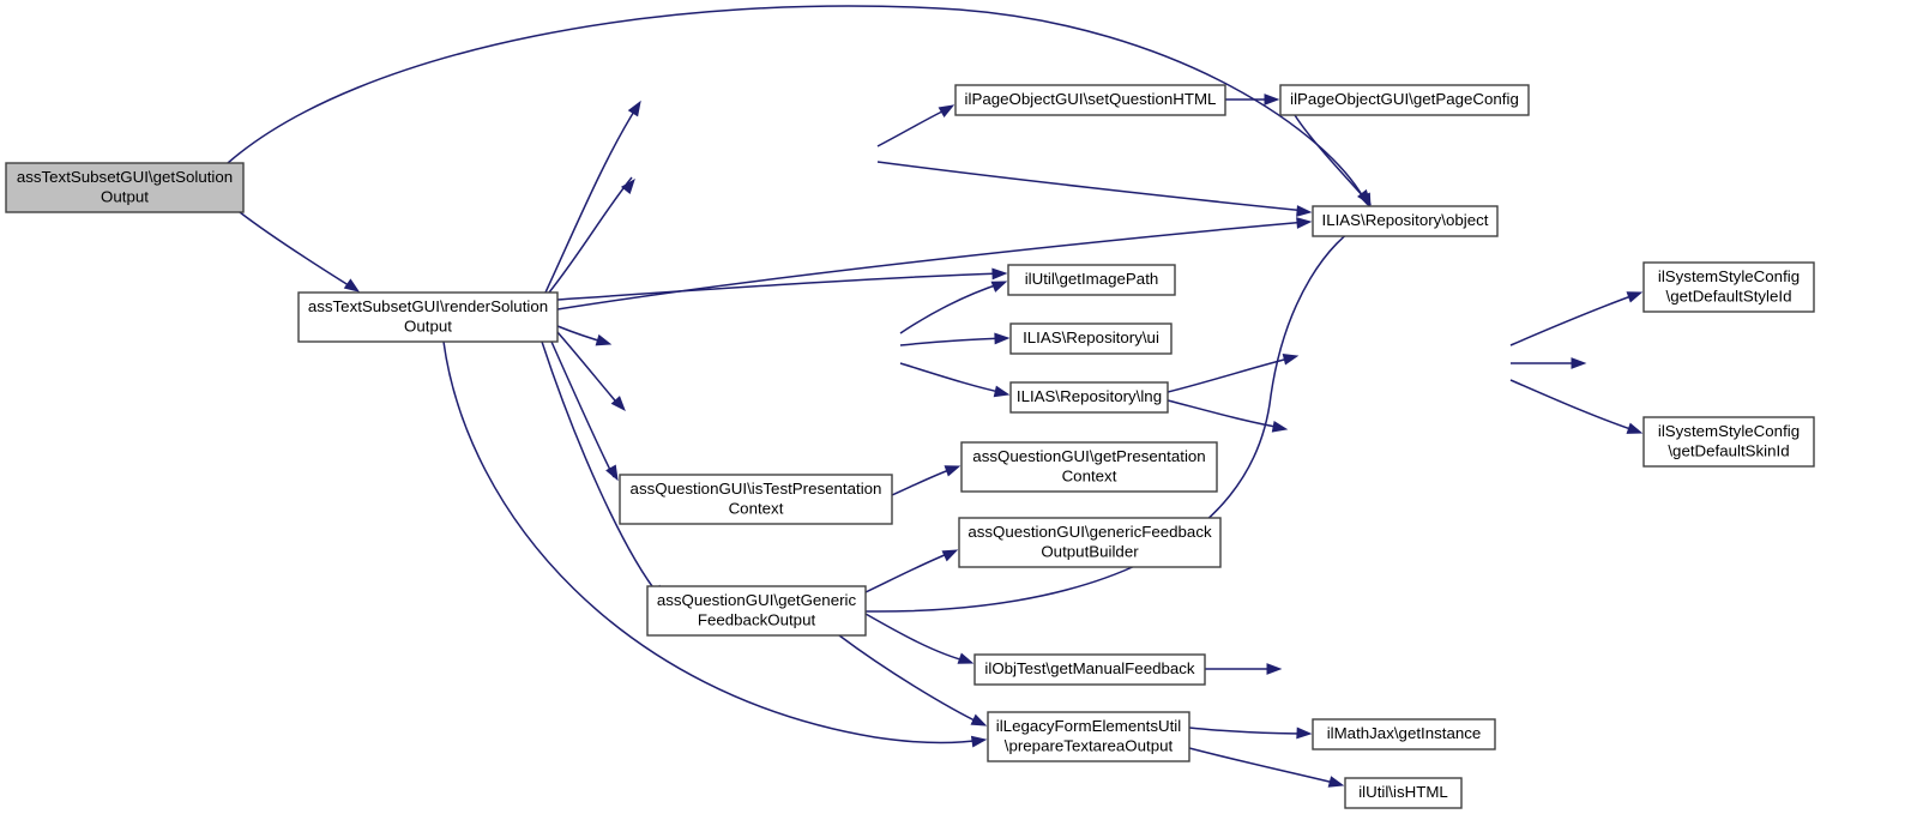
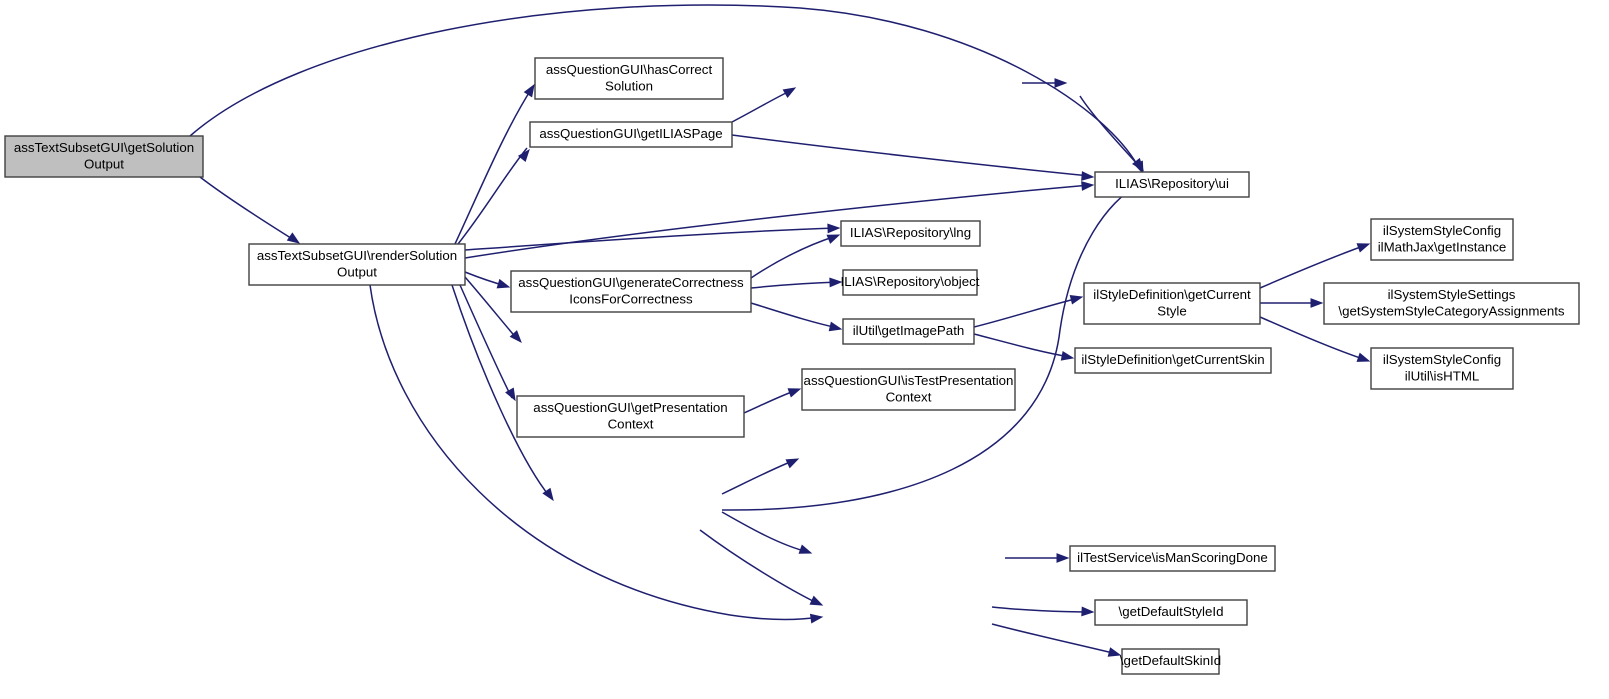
  assTextSubsetGUI\getSolution
  Output
  assTextSubsetGUI\renderSolution
  Output
+ assQuestionGUI\hasCorrect
+ Solution
+ assQuestionGUI\getILIASPage
- ilUtil\getImagePath
+ ILIAS\Repository\lng
+ assQuestionGUI\generateCorrectness
+ IconsForCorrectness
- ILIAS\Repository\ui
+ ILIAS\Repository\object
- ILIAS\Repository\lng
+ ilUtil\getImagePath
- assQuestionGUI\getPresentation
+ assQuestionGUI\isTestPresentation
  Context
- assQuestionGUI\isTestPresentation
+ assQuestionGUI\getPresentation
  Context
- assQuestionGUI\genericFeedback
- OutputBuilder
- assQuestionGUI\getGeneric
- FeedbackOutput
- ilObjTest\getManualFeedback
- ilLegacyFormElementsUtil
- \prepareTextareaOutput
- ilPageObjectGUI\setQuestionHTML
- ilPageObjectGUI\getPageConfig
- ILIAS\Repository\object
+ ILIAS\Repository\ui
+ ilStyleDefinition\getCurrent
+ Style
+ ilStyleDefinition\getCurrentSkin
  ilSystemStyleConfig
- \getDefaultStyleId
+ ilMathJax\getInstance
+ ilSystemStyleSettings
+ \getSystemStyleCategoryAssignments
  ilSystemStyleConfig
- \getDefaultSkinId
+ ilUtil\isHTML
+ ilTestService\isManScoringDone
- ilMathJax\getInstance
+ \getDefaultStyleId
- ilUtil\isHTML
+ \getDefaultSkinId
